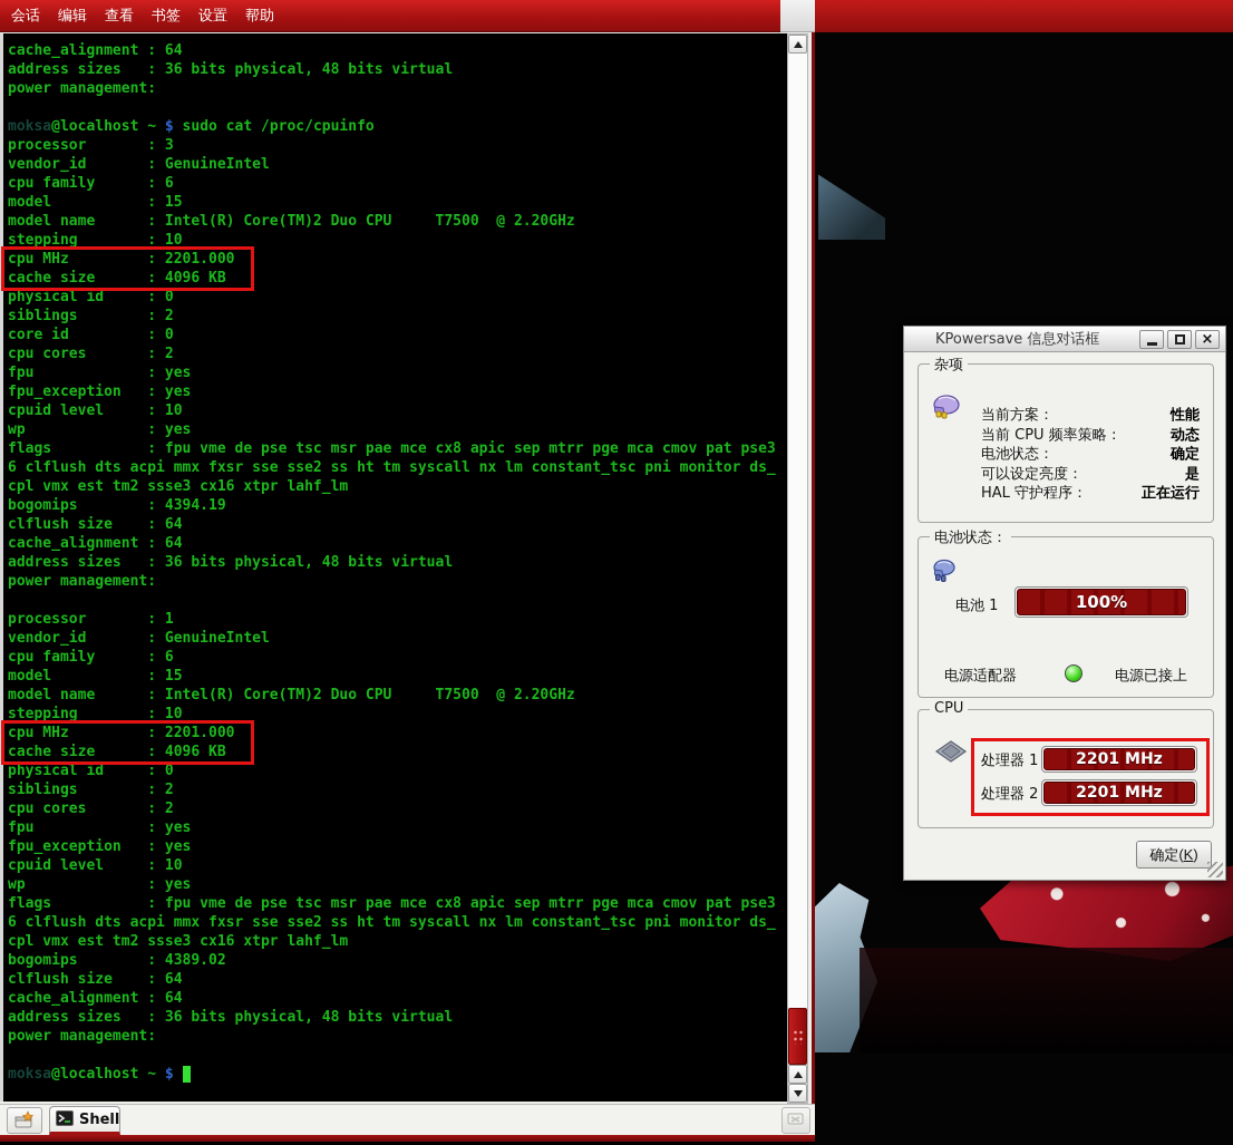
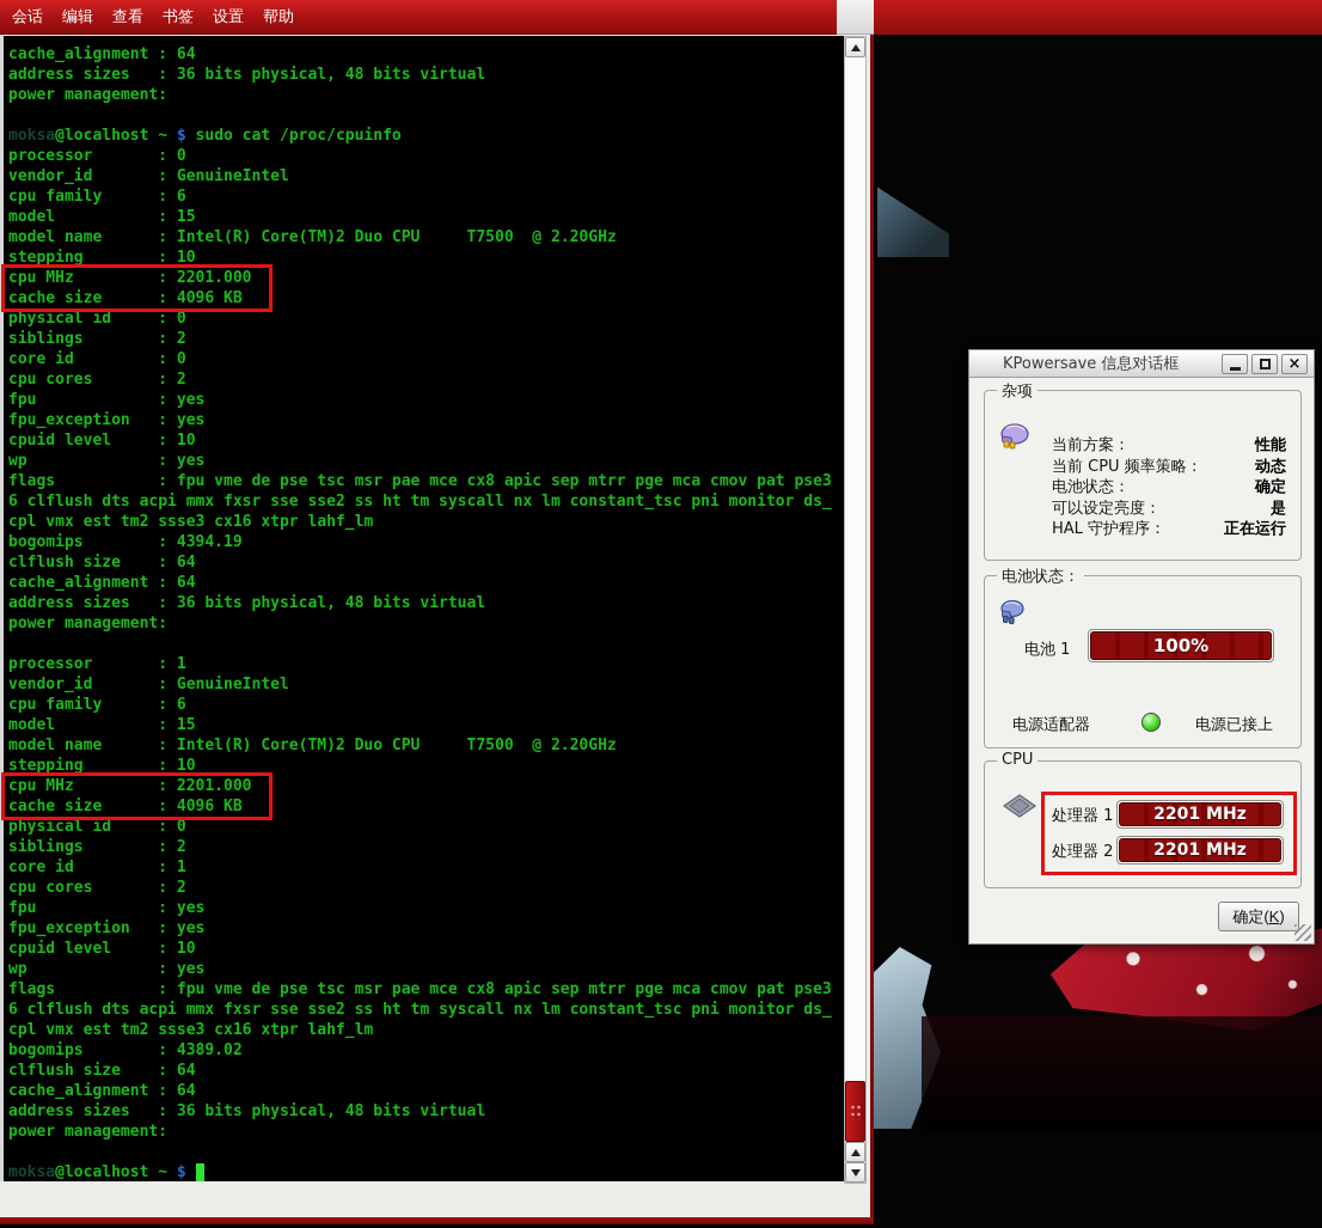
  会话
  编辑
  查看
  书签
  设置
  帮助
  cache_alignment : 64
  address sizes : 36 bits physical, 48 bits virtual
  power management:
  moksa@localhost ~ $ sudo cat /proc/cpuinfo
- processor : 3
+ processor : 0
  vendor_id : GenuineIntel
  cpu family : 6
  model : 15
  model name : Intel(R) Core(TM)2 Duo CPU T7500 @ 2.20GHz
  stepping : 10
  cpu MHz : 2201.000
  cache size : 4096 KB
  physical id : 0
  siblings : 2
  core id : 0
  cpu cores : 2
  fpu : yes
  fpu_exception : yes
  cpuid level : 10
  wp : yes
  flags : fpu vme de pse tsc msr pae mce cx8 apic sep mtrr pge mca cmov pat pse3
  6 clflush dts acpi mmx fxsr sse sse2 ss ht tm syscall nx lm constant_tsc pni monitor ds_
  cpl vmx est tm2 ssse3 cx16 xtpr lahf_lm
  bogomips : 4394.19
  clflush size : 64
  cache_alignment : 64
  address sizes : 36 bits physical, 48 bits virtual
  power management:
  processor : 1
  vendor_id : GenuineIntel
  cpu family : 6
  model : 15
  model name : Intel(R) Core(TM)2 Duo CPU T7500 @ 2.20GHz
  stepping : 10
  cpu MHz : 2201.000
  cache size : 4096 KB
  physical id : 0
  siblings : 2
+ core id : 1
  cpu cores : 2
  fpu : yes
  fpu_exception : yes
  cpuid level : 10
  wp : yes
  flags : fpu vme de pse tsc msr pae mce cx8 apic sep mtrr pge mca cmov pat pse3
  6 clflush dts acpi mmx fxsr sse sse2 ss ht tm syscall nx lm constant_tsc pni monitor ds_
  cpl vmx est tm2 ssse3 cx16 xtpr lahf_lm
  bogomips : 4389.02
  clflush size : 64
  cache_alignment : 64
  address sizes : 36 bits physical, 48 bits virtual
  power management:
  moksa@localhost ~ $
- Shell
  KPowersave 信息对话框
  ×
  杂项
  当前方案：
  性能
  当前 CPU 频率策略：
  动态
  电池状态：
  确定
  可以设定亮度：
  是
  HAL 守护程序：
  正在运行
  电池状态：
  电池 1
  100%
  电源适配器
  电源已接上
  CPU
  处理器 1
  2201 MHz
  处理器 2
  2201 MHz
  确定(
  K
  )
